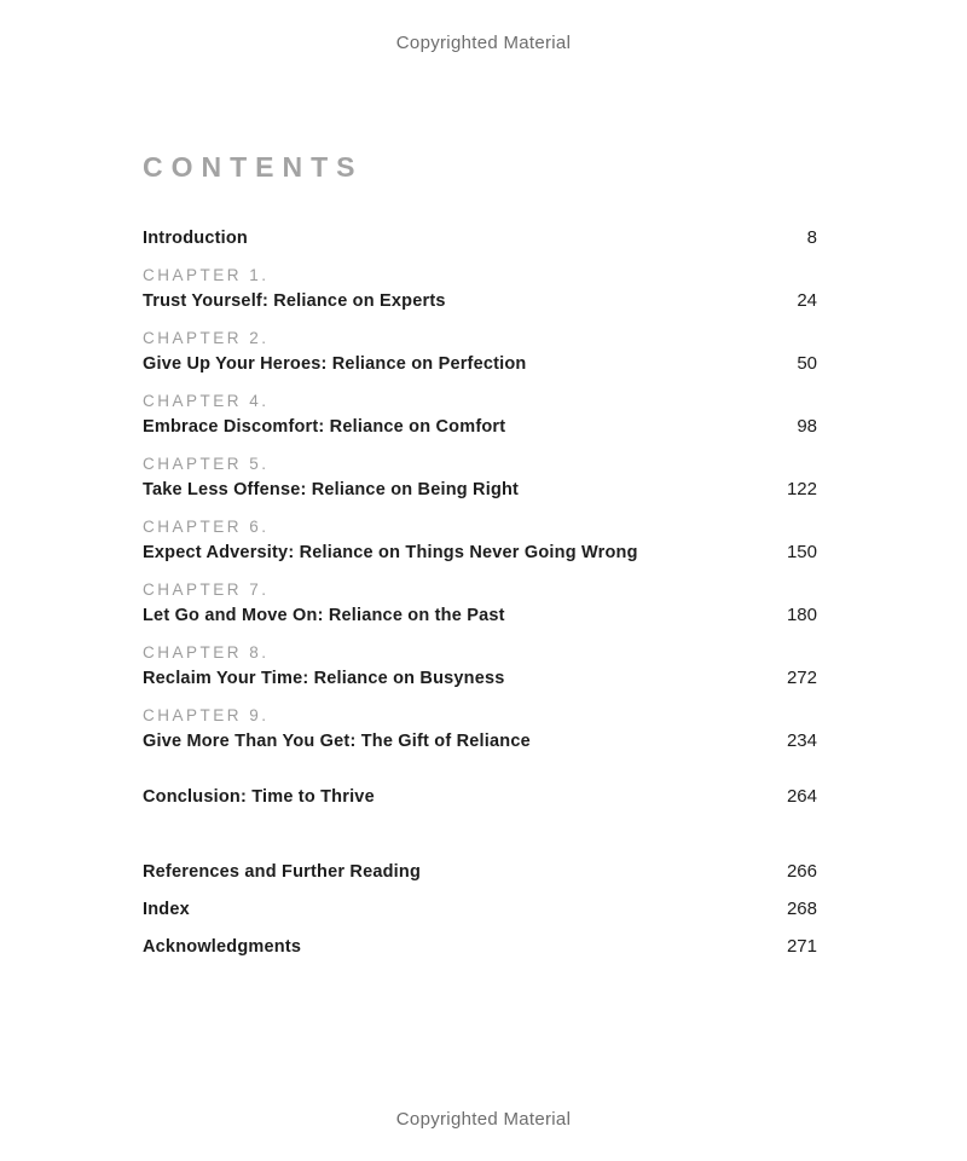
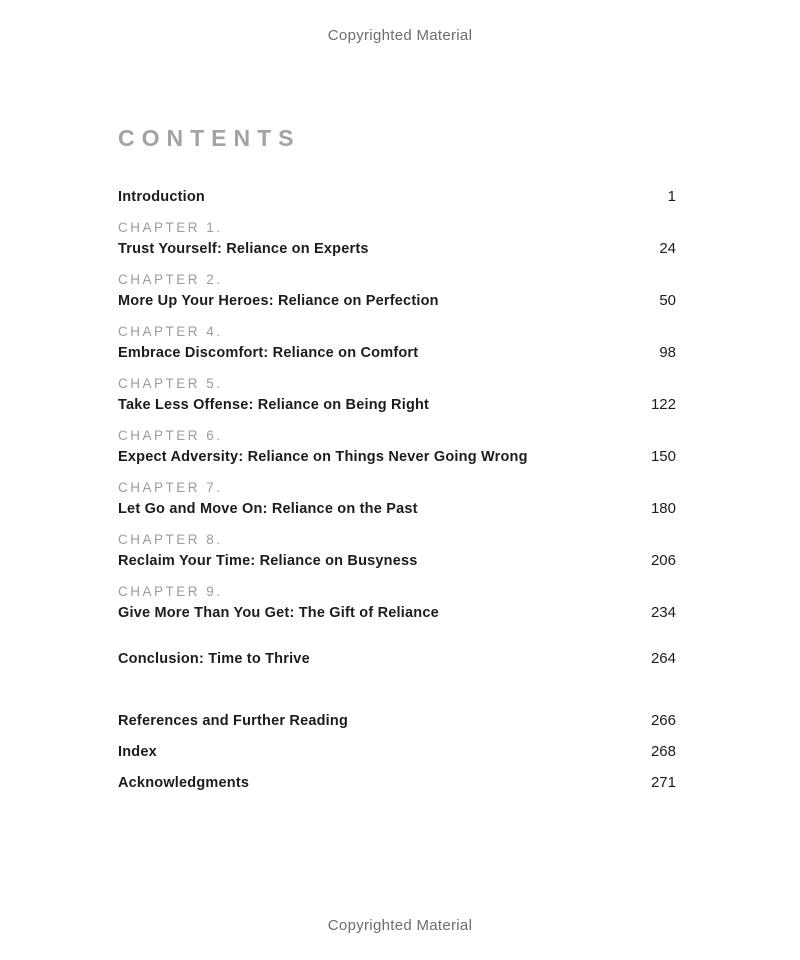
  Copyrighted Material
  CONTENTS
  Introduction
- 8
+ 1
  CHAPTER 1.
  Trust Yourself: Reliance on Experts
  24
  CHAPTER 2.
- Give Up Your Heroes: Reliance on Perfection
+ More Up Your Heroes: Reliance on Perfection
  50
  CHAPTER 4.
  Embrace Discomfort: Reliance on Comfort
  98
  CHAPTER 5.
  Take Less Offense: Reliance on Being Right
  122
  CHAPTER 6.
  Expect Adversity: Reliance on Things Never Going Wrong
  150
  CHAPTER 7.
  Let Go and Move On: Reliance on the Past
  180
  CHAPTER 8.
  Reclaim Your Time: Reliance on Busyness
- 272
+ 206
  CHAPTER 9.
  Give More Than You Get: The Gift of Reliance
  234
  Conclusion: Time to Thrive
  264
  References and Further Reading
  266
  Index
  268
  Acknowledgments
  271
  Copyrighted Material
